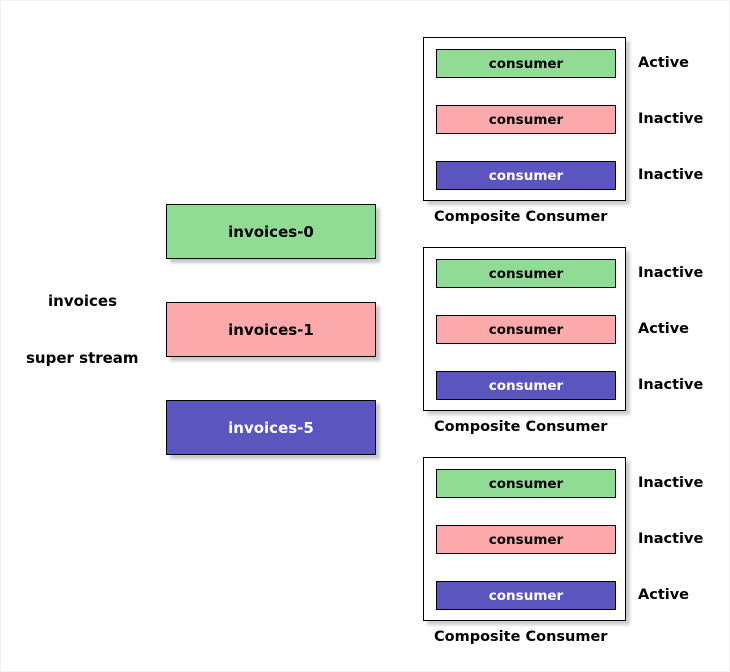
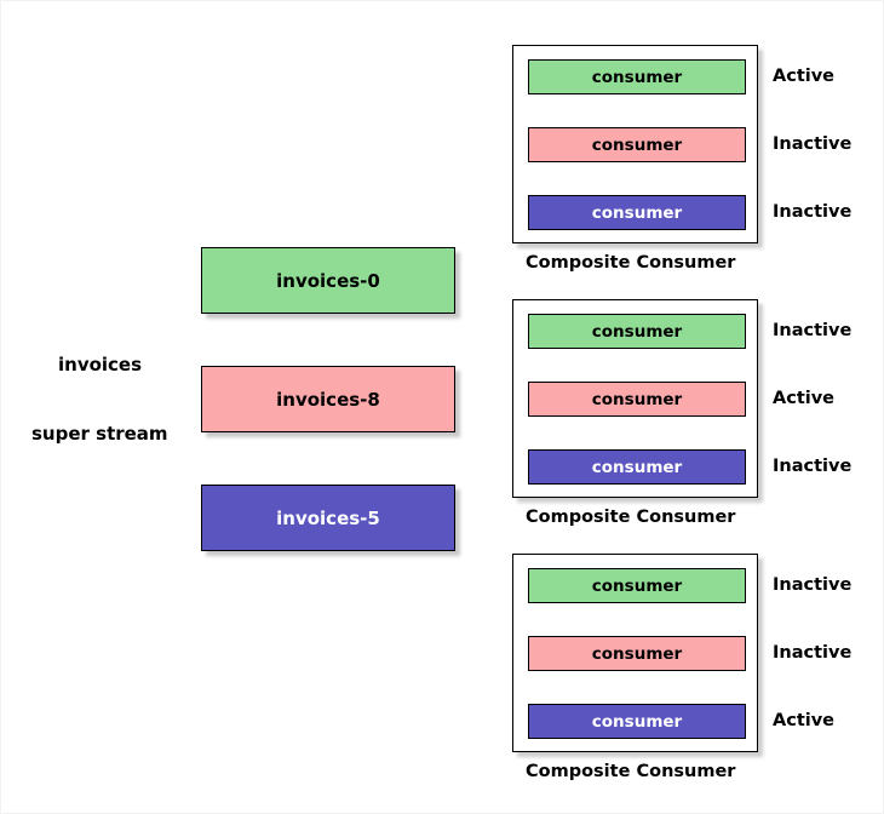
  invoices
  super stream
  invoices-0
- invoices-1
+ invoices-8
  invoices-5
  consumer
  consumer
  consumer
  Active
  Inactive
  Inactive
  Composite Consumer
  consumer
  consumer
  consumer
  Inactive
  Active
  Inactive
  Composite Consumer
  consumer
  consumer
  consumer
  Inactive
  Inactive
  Active
  Composite Consumer
